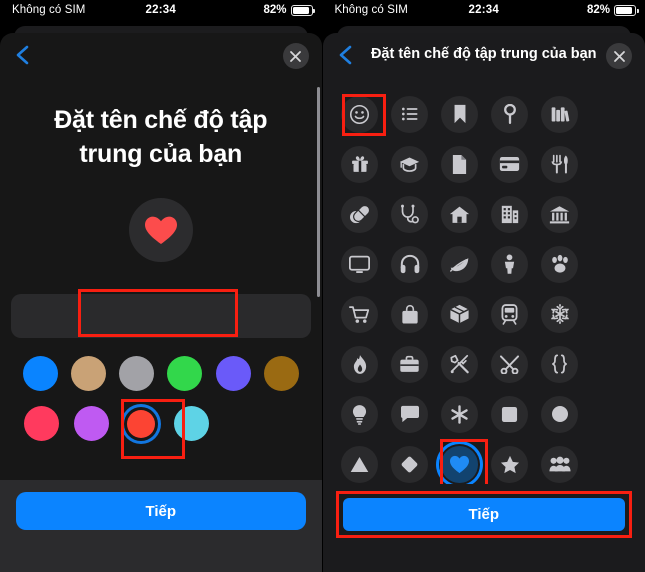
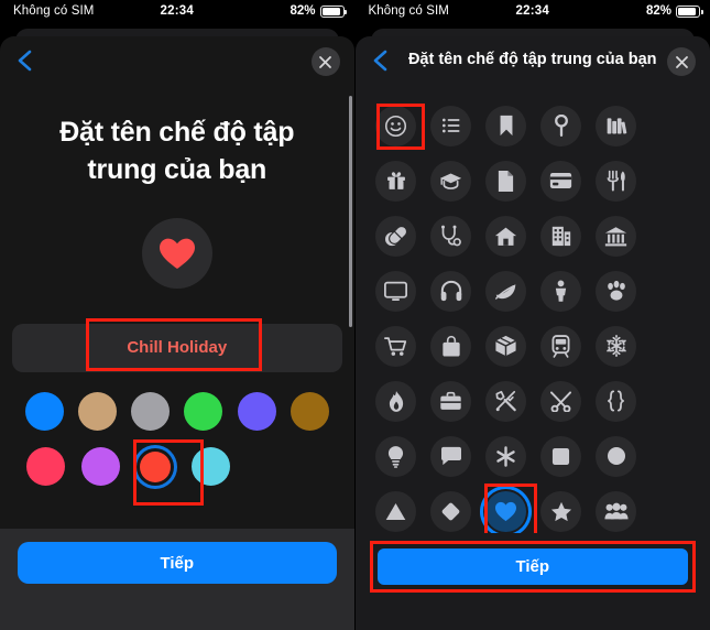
  Không có SIM
  22:34
  82%
  Đặt tên chế độ tập trung của bạn
+ Chill Holiday
  Tiếp
  Không có SIM
  22:34
  82%
  Đặt tên chế độ tập trung của bạn
  Tiếp
